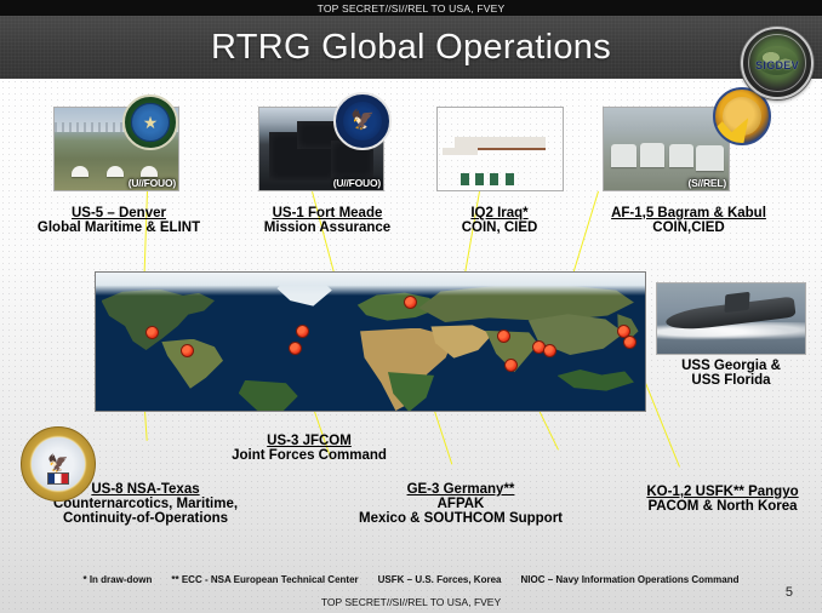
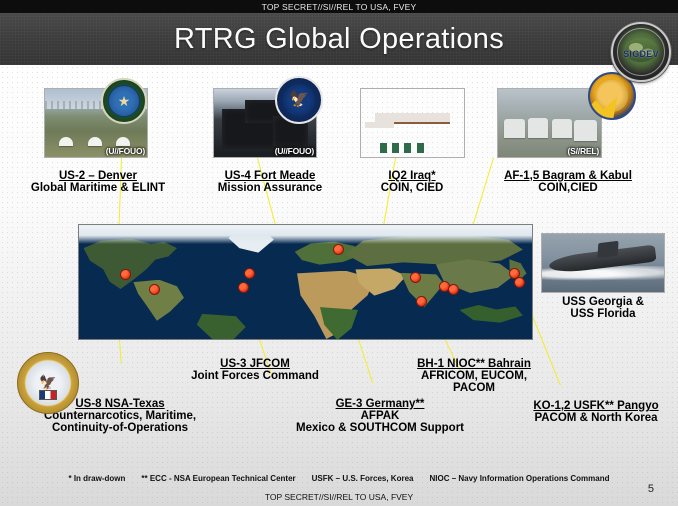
  TOP SECRET//SI//REL TO USA, FVEY
  RTRG Global Operations
  SIGDEV
  (U//FOUO)
  ★
- US-5 – Denver
+ US-2 – Denver
  Global Maritime & ELINT
  (U//FOUO)
  🦅
- US-1 Fort Meade
+ US-4 Fort Meade
  Mission Assurance
  IQ2 Iraq*
  COIN, CIED
  (S//REL)
  AF-1,5 Bagram & Kabul
  COIN,CIED
  USS Georgia &
  USS Florida
  🦅
  US-8 NSA-Texas
  Counternarcotics, Maritime,
  Continuity-of-Operations
  US-3 JFCOM
  Joint Forces Command
  GE-3 Germany**
  AFPAK
  Mexico & SOUTHCOM Support
+ BH-1 NIOC** Bahrain
+ AFRICOM, EUCOM,
+ PACOM
  KO-1,2 USFK** Pangyo
  PACOM & North Korea
  * In draw-down
  ** ECC - NSA European Technical Center
  USFK – U.S. Forces, Korea
  NIOC – Navy Information Operations Command
  5
  TOP SECRET//SI//REL TO USA, FVEY
